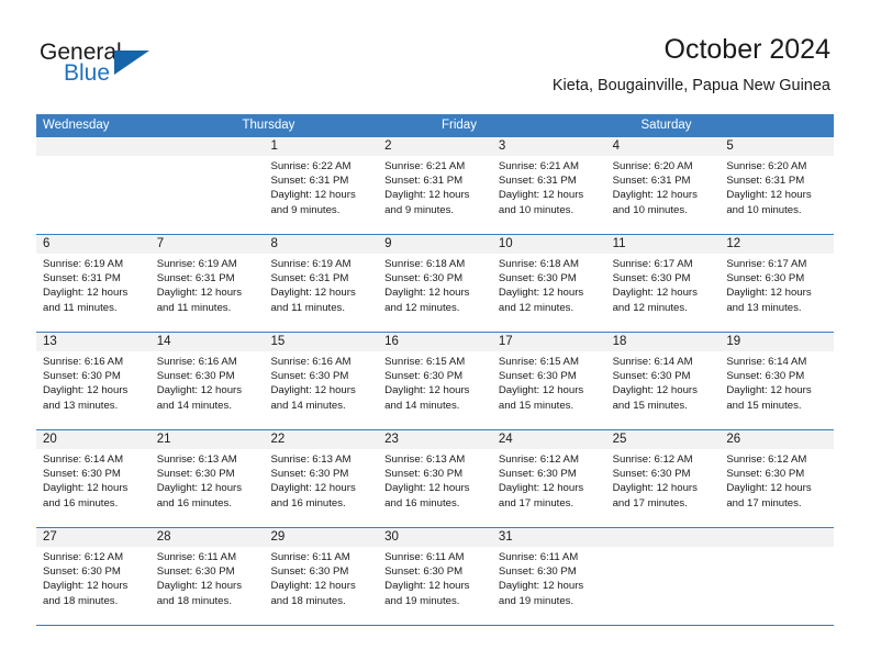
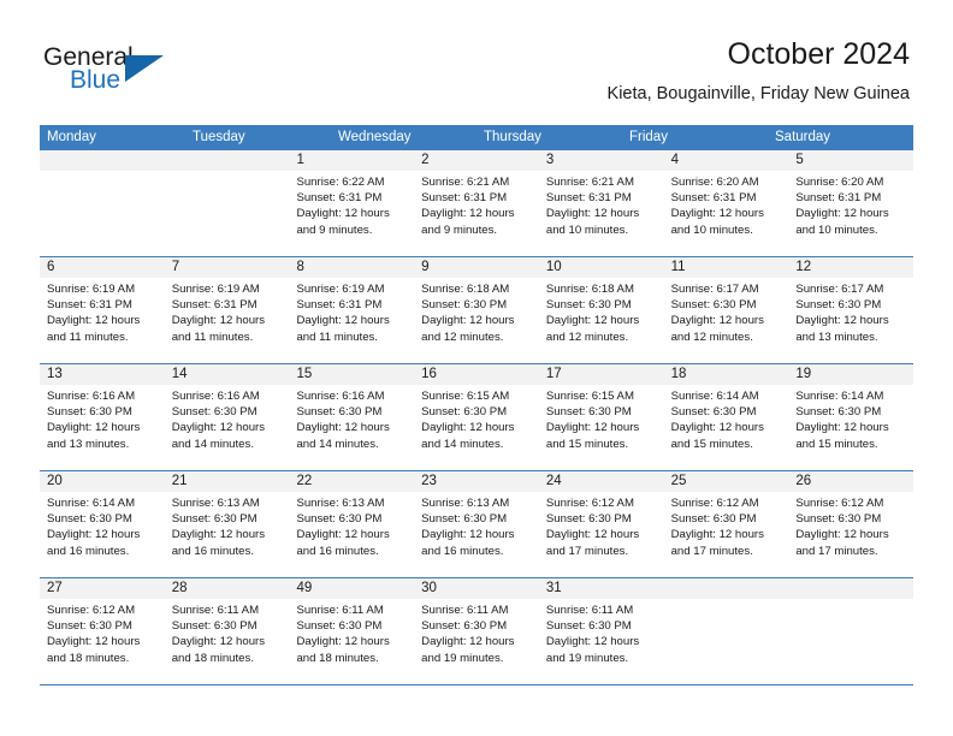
  General
  Blue
  October 2024
- Kieta, Bougainville, Papua New Guinea
+ Kieta, Bougainville, Friday New Guinea
+ Monday
+ Tuesday
  Wednesday
  Thursday
  Friday
  Saturday
  1
  Sunrise: 6:22 AM
  Sunset: 6:31 PM
  Daylight: 12 hours
  and 9 minutes.
  2
  Sunrise: 6:21 AM
  Sunset: 6:31 PM
  Daylight: 12 hours
  and 9 minutes.
  3
  Sunrise: 6:21 AM
  Sunset: 6:31 PM
  Daylight: 12 hours
  and 10 minutes.
  4
  Sunrise: 6:20 AM
  Sunset: 6:31 PM
  Daylight: 12 hours
  and 10 minutes.
  5
  Sunrise: 6:20 AM
  Sunset: 6:31 PM
  Daylight: 12 hours
  and 10 minutes.
  6
  Sunrise: 6:19 AM
  Sunset: 6:31 PM
  Daylight: 12 hours
  and 11 minutes.
  7
  Sunrise: 6:19 AM
  Sunset: 6:31 PM
  Daylight: 12 hours
  and 11 minutes.
  8
  Sunrise: 6:19 AM
  Sunset: 6:31 PM
  Daylight: 12 hours
  and 11 minutes.
  9
  Sunrise: 6:18 AM
  Sunset: 6:30 PM
  Daylight: 12 hours
  and 12 minutes.
  10
  Sunrise: 6:18 AM
  Sunset: 6:30 PM
  Daylight: 12 hours
  and 12 minutes.
  11
  Sunrise: 6:17 AM
  Sunset: 6:30 PM
  Daylight: 12 hours
  and 12 minutes.
  12
  Sunrise: 6:17 AM
  Sunset: 6:30 PM
  Daylight: 12 hours
  and 13 minutes.
  13
  Sunrise: 6:16 AM
  Sunset: 6:30 PM
  Daylight: 12 hours
  and 13 minutes.
  14
  Sunrise: 6:16 AM
  Sunset: 6:30 PM
  Daylight: 12 hours
  and 14 minutes.
  15
  Sunrise: 6:16 AM
  Sunset: 6:30 PM
  Daylight: 12 hours
  and 14 minutes.
  16
  Sunrise: 6:15 AM
  Sunset: 6:30 PM
  Daylight: 12 hours
  and 14 minutes.
  17
  Sunrise: 6:15 AM
  Sunset: 6:30 PM
  Daylight: 12 hours
  and 15 minutes.
  18
  Sunrise: 6:14 AM
  Sunset: 6:30 PM
  Daylight: 12 hours
  and 15 minutes.
  19
  Sunrise: 6:14 AM
  Sunset: 6:30 PM
  Daylight: 12 hours
  and 15 minutes.
  20
  Sunrise: 6:14 AM
  Sunset: 6:30 PM
  Daylight: 12 hours
  and 16 minutes.
  21
  Sunrise: 6:13 AM
  Sunset: 6:30 PM
  Daylight: 12 hours
  and 16 minutes.
  22
  Sunrise: 6:13 AM
  Sunset: 6:30 PM
  Daylight: 12 hours
  and 16 minutes.
  23
  Sunrise: 6:13 AM
  Sunset: 6:30 PM
  Daylight: 12 hours
  and 16 minutes.
  24
  Sunrise: 6:12 AM
  Sunset: 6:30 PM
  Daylight: 12 hours
  and 17 minutes.
  25
  Sunrise: 6:12 AM
  Sunset: 6:30 PM
  Daylight: 12 hours
  and 17 minutes.
  26
  Sunrise: 6:12 AM
  Sunset: 6:30 PM
  Daylight: 12 hours
  and 17 minutes.
  27
  Sunrise: 6:12 AM
  Sunset: 6:30 PM
  Daylight: 12 hours
  and 18 minutes.
  28
  Sunrise: 6:11 AM
  Sunset: 6:30 PM
  Daylight: 12 hours
  and 18 minutes.
- 29
+ 49
  Sunrise: 6:11 AM
  Sunset: 6:30 PM
  Daylight: 12 hours
  and 18 minutes.
  30
  Sunrise: 6:11 AM
  Sunset: 6:30 PM
  Daylight: 12 hours
  and 19 minutes.
  31
  Sunrise: 6:11 AM
  Sunset: 6:30 PM
  Daylight: 12 hours
  and 19 minutes.
